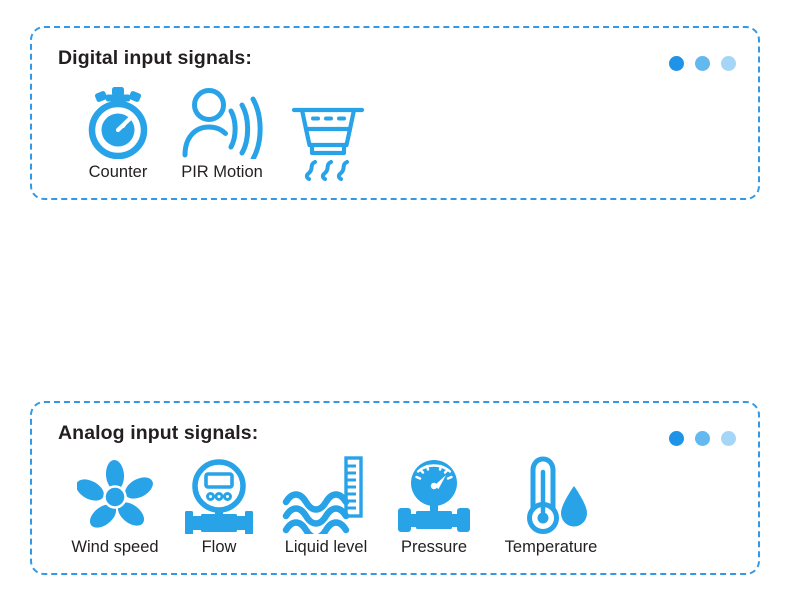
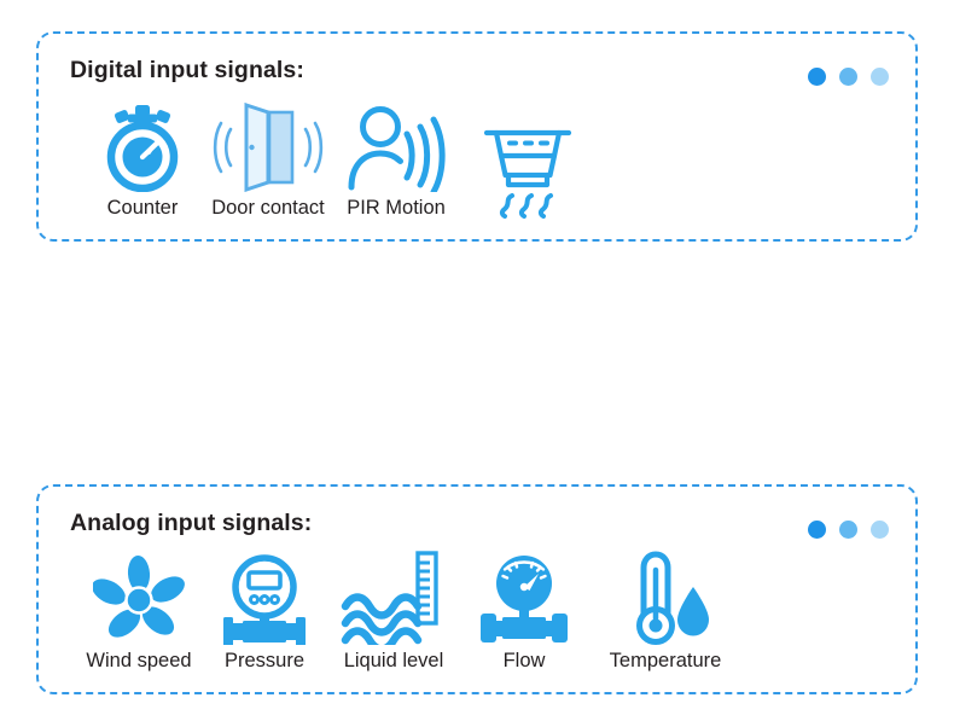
  Digital input signals:
  Counter
+ Door contact
  PIR Motion
  Analog input signals:
  Wind speed
- Flow
+ Pressure
  Liquid level
- Pressure
+ Flow
  Temperature
